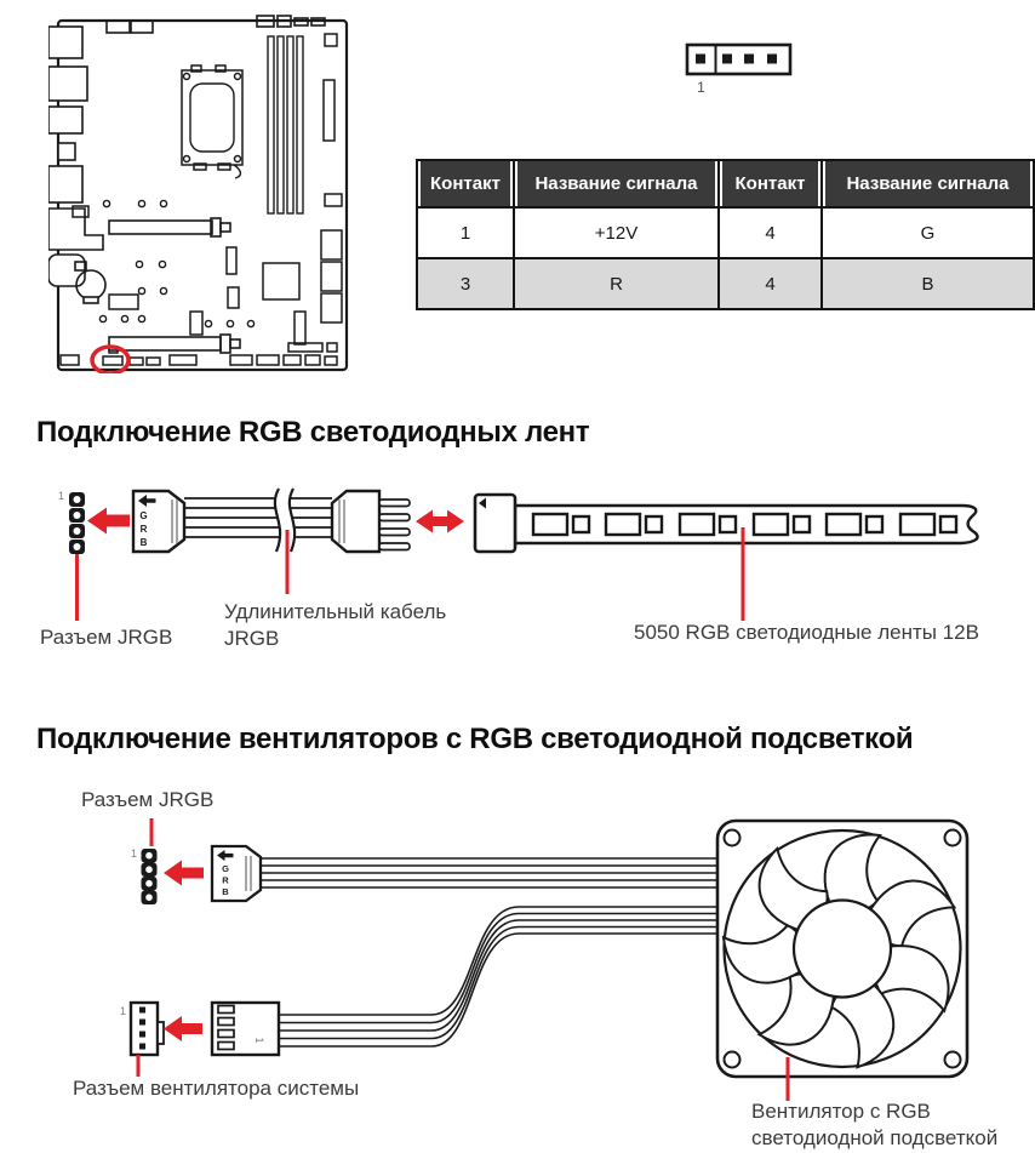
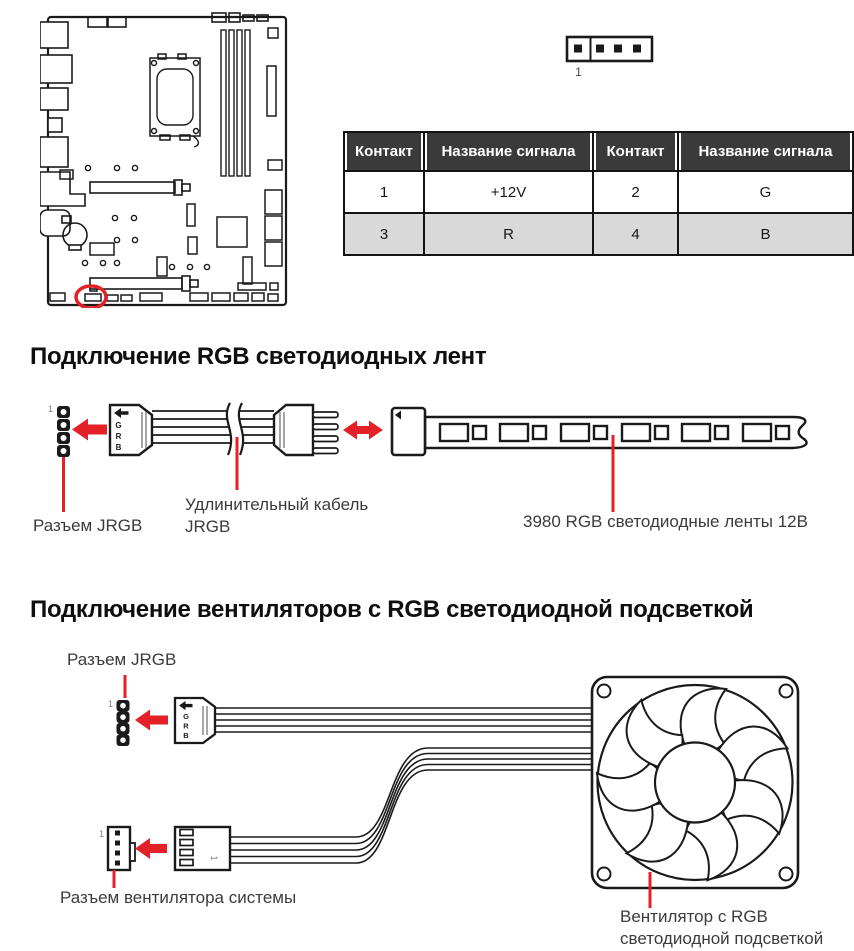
  1
  Контакт	Название сигнала	Контакт	Название сигнала
- 1	+12V	4	G
+ 1	+12V	2	G
  3	R	4	B
  Подключение RGB светодиодных лент
  1
  G
  R
  B
  Разъем JRGB
  Удлинительный кабель
  JRGB
- 5050 RGB светодиодные ленты 12В
+ 3980 RGB светодиодные ленты 12В
  Подключение вентиляторов с RGB светодиодной подсветкой
  1
  G
  R
  B
  1
  Разъем JRGB
  Разъем вентилятора системы
  Вентилятор с RGB
  светодиодной подсветкой
